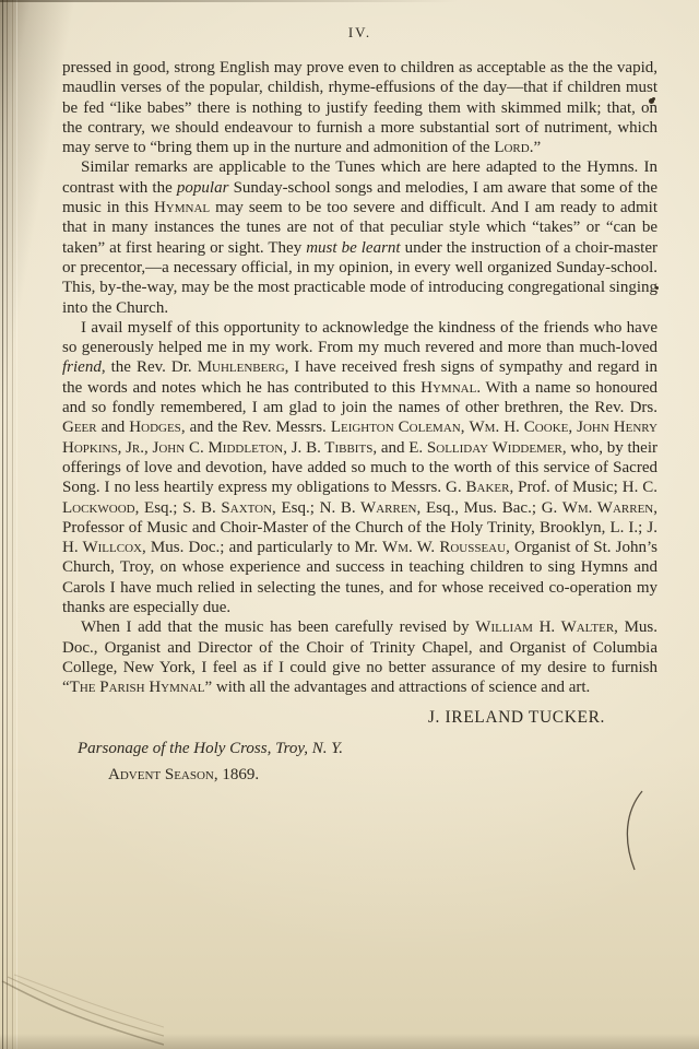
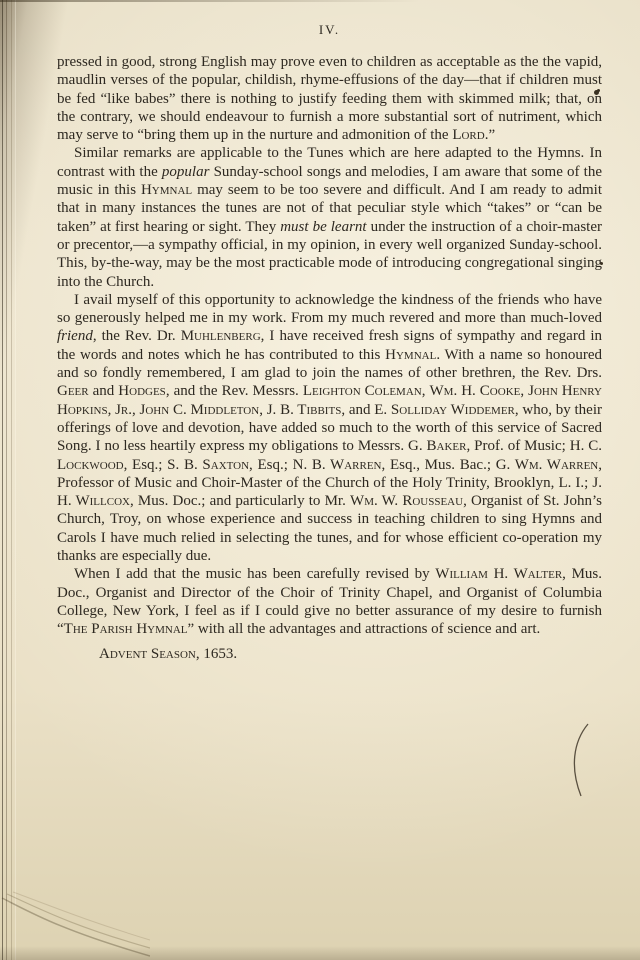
  IV.
  pressed in good, strong English may prove even to children as acceptable as the the vapid, maudlin verses of the popular, childish, rhyme-effusions of the day—that if children must be fed “like babes” there is nothing to justify feeding them with skimmed milk; that, on the contrary, we should endeavour to furnish a more substantial sort of nutriment, which may serve to “bring them up in the nurture and admonition of the Lord.”
- Similar remarks are applicable to the Tunes which are here adapted to the Hymns. In contrast with the popular Sunday-school songs and melodies, I am aware that some of the music in this Hymnal may seem to be too severe and difficult. And I am ready to admit that in many instances the tunes are not of that peculiar style which “takes” or “can be taken” at first hearing or sight. They must be learnt under the instruction of a choir-master or precentor,—a necessary official, in my opinion, in every well organized Sunday-school. This, by-the-way, may be the most practicable mode of introducing congregational singing into the Church.
+ Similar remarks are applicable to the Tunes which are here adapted to the Hymns. In contrast with the popular Sunday-school songs and melodies, I am aware that some of the music in this Hymnal may seem to be too severe and difficult. And I am ready to admit that in many instances the tunes are not of that peculiar style which “takes” or “can be taken” at first hearing or sight. They must be learnt under the instruction of a choir-master or precentor,—a sympathy official, in my opinion, in every well organized Sunday-school. This, by-the-way, may be the most practicable mode of introducing congregational singing into the Church.
- I avail myself of this opportunity to acknowledge the kindness of the friends who have so generously helped me in my work. From my much revered and more than much-loved friend, the Rev. Dr. Muhlenberg, I have received fresh signs of sympathy and regard in the words and notes which he has contributed to this Hymnal. With a name so honoured and so fondly remembered, I am glad to join the names of other brethren, the Rev. Drs. Geer and Hodges, and the Rev. Messrs. Leighton Coleman, Wm. H. Cooke, John Henry Hopkins, Jr., John C. Middleton, J. B. Tibbits, and E. Solliday Widdemer, who, by their offerings of love and devotion, have added so much to the worth of this service of Sacred Song. I no less heartily express my obligations to Messrs. G. Baker, Prof. of Music; H. C. Lockwood, Esq.; S. B. Saxton, Esq.; N. B. Warren, Esq., Mus. Bac.; G. Wm. Warren, Professor of Music and Choir-Master of the Church of the Holy Trinity, Brooklyn, L. I.; J. H. Willcox, Mus. Doc.; and particularly to Mr. Wm. W. Rousseau, Organist of St. John’s Church, Troy, on whose experience and success in teaching children to sing Hymns and Carols I have much relied in selecting the tunes, and for whose received co-operation my thanks are especially due.
+ I avail myself of this opportunity to acknowledge the kindness of the friends who have so generously helped me in my work. From my much revered and more than much-loved friend, the Rev. Dr. Muhlenberg, I have received fresh signs of sympathy and regard in the words and notes which he has contributed to this Hymnal. With a name so honoured and so fondly remembered, I am glad to join the names of other brethren, the Rev. Drs. Geer and Hodges, and the Rev. Messrs. Leighton Coleman, Wm. H. Cooke, John Henry Hopkins, Jr., John C. Middleton, J. B. Tibbits, and E. Solliday Widdemer, who, by their offerings of love and devotion, have added so much to the worth of this service of Sacred Song. I no less heartily express my obligations to Messrs. G. Baker, Prof. of Music; H. C. Lockwood, Esq.; S. B. Saxton, Esq.; N. B. Warren, Esq., Mus. Bac.; G. Wm. Warren, Professor of Music and Choir-Master of the Church of the Holy Trinity, Brooklyn, L. I.; J. H. Willcox, Mus. Doc.; and particularly to Mr. Wm. W. Rousseau, Organist of St. John’s Church, Troy, on whose experience and success in teaching children to sing Hymns and Carols I have much relied in selecting the tunes, and for whose efficient co-operation my thanks are especially due.
  When I add that the music has been carefully revised by William H. Walter, Mus. Doc., Organist and Director of the Choir of Trinity Chapel, and Organist of Columbia College, New York, I feel as if I could give no better assurance of my desire to furnish “The Parish Hymnal” with all the advantages and attractions of science and art.
- J. IRELAND TUCKER.
- Parsonage of the Holy Cross, Troy, N. Y.
- Advent Season, 1869.
+ Advent Season, 1653.
